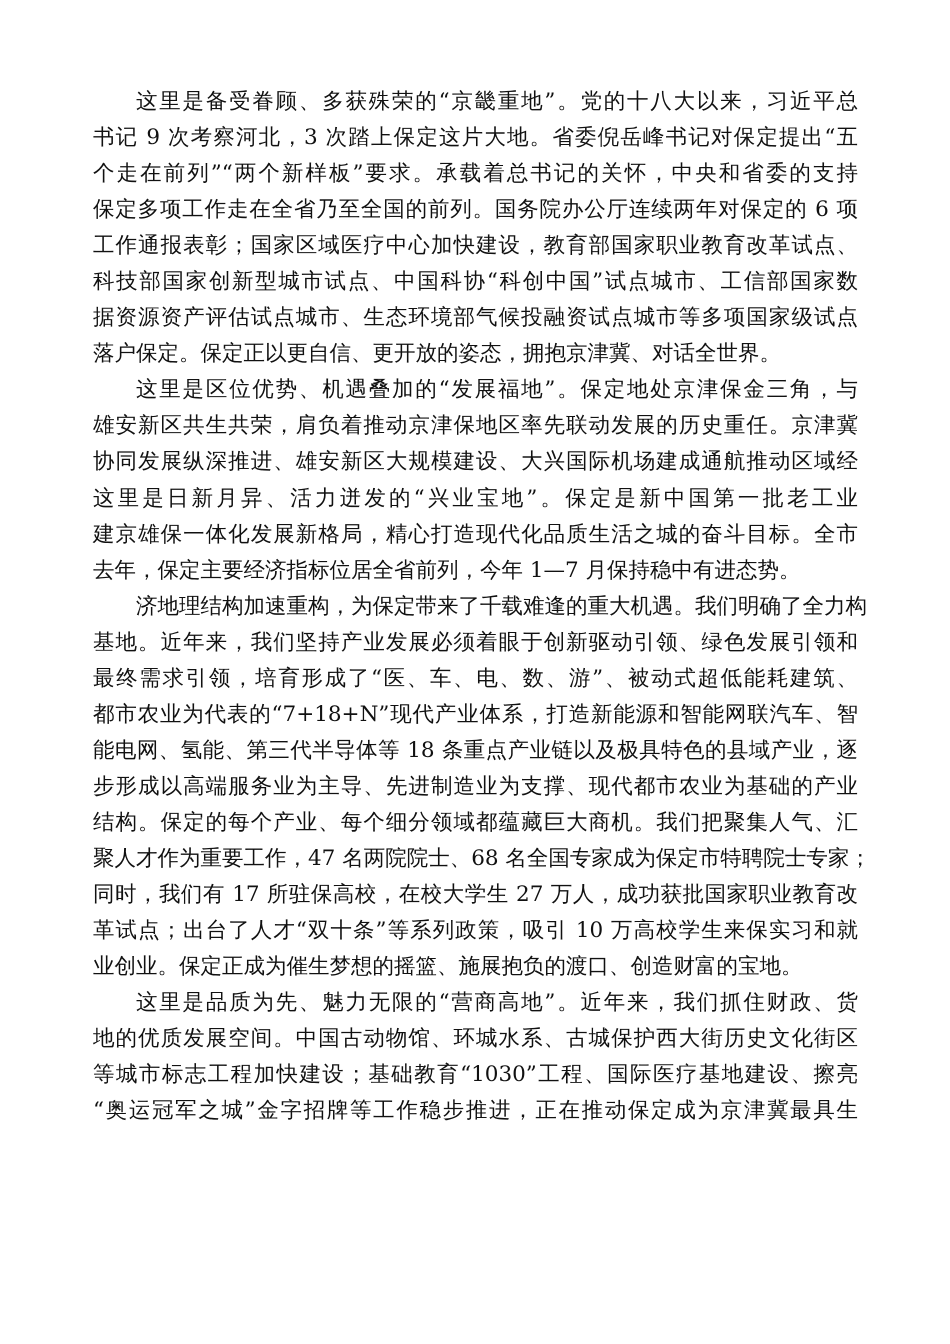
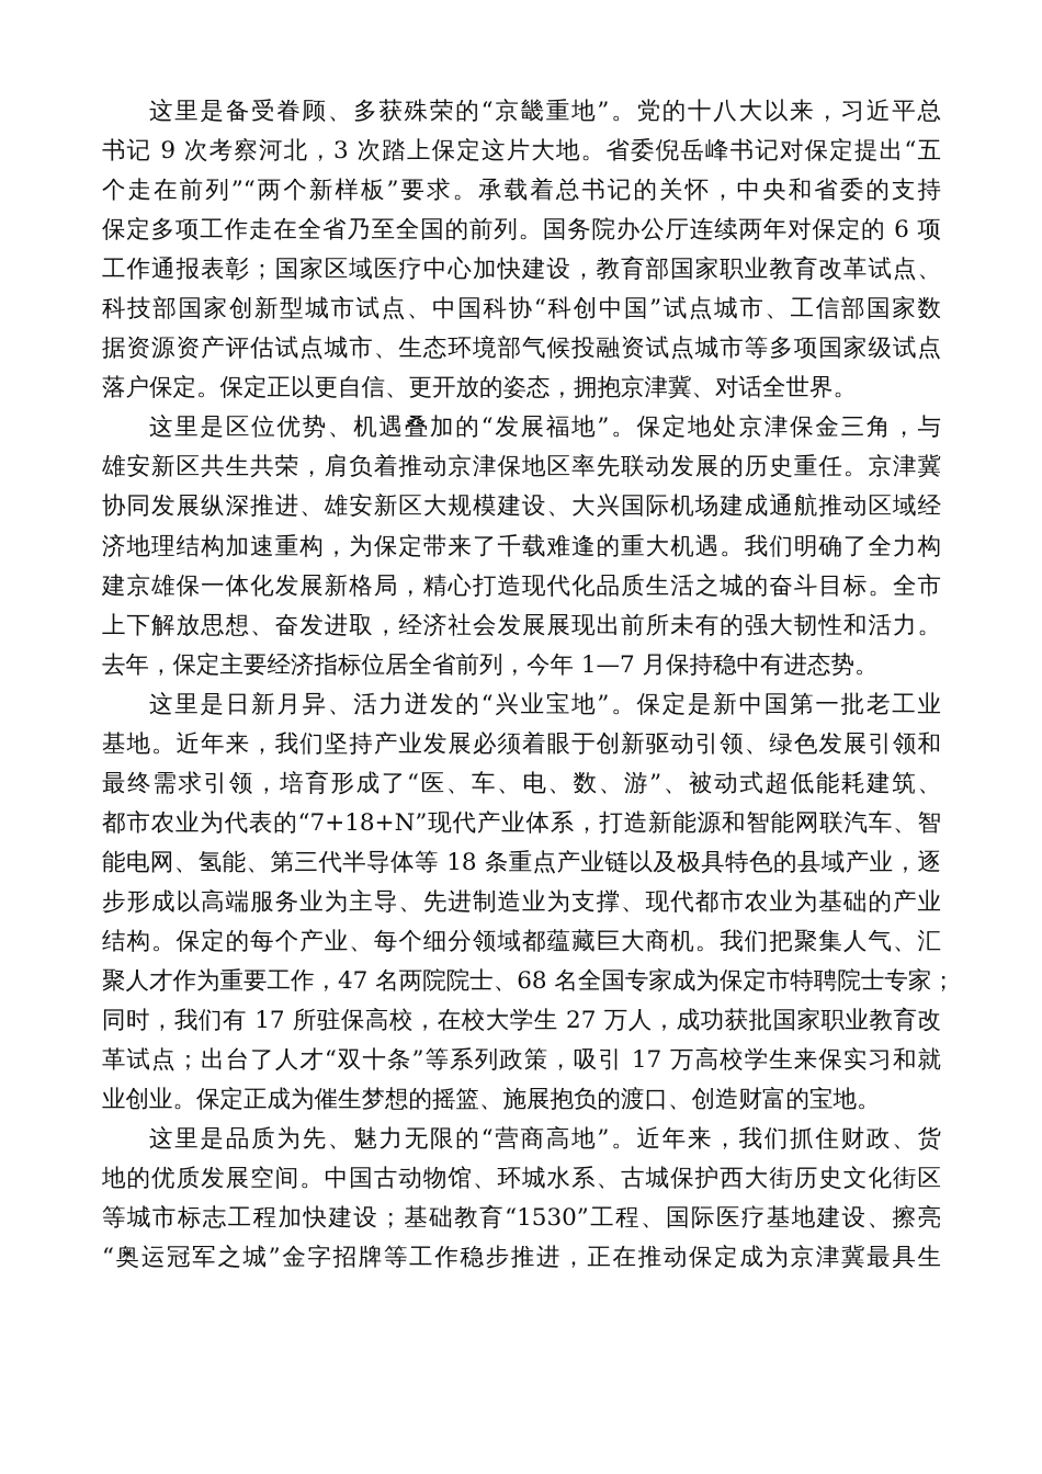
  这里是备受眷顾、多获殊荣的“京畿重地”。党的十八大以来，习近平总
  书记 9 次考察河北，3 次踏上保定这片大地。省委倪岳峰书记对保定提出“五
  个走在前列”“两个新样板”要求。承载着总书记的关怀，中央和省委的支持
  保定多项工作走在全省乃至全国的前列。国务院办公厅连续两年对保定的 6 项
  工作通报表彰；国家区域医疗中心加快建设，教育部国家职业教育改革试点、
  科技部国家创新型城市试点、中国科协“科创中国”试点城市、工信部国家数
  据资源资产评估试点城市、生态环境部气候投融资试点城市等多项国家级试点
  落户保定。保定正以更自信、更开放的姿态，拥抱京津冀、对话全世界。
  这里是区位优势、机遇叠加的“发展福地”。保定地处京津保金三角，与
  雄安新区共生共荣，肩负着推动京津保地区率先联动发展的历史重任。京津冀
  协同发展纵深推进、雄安新区大规模建设、大兴国际机场建成通航推动区域经
- 这里是日新月异、活力迸发的“兴业宝地”。保定是新中国第一批老工业
+ 济地理结构加速重构，为保定带来了千载难逢的重大机遇。我们明确了全力构
  建京雄保一体化发展新格局，精心打造现代化品质生活之城的奋斗目标。全市
+ 上下解放思想、奋发进取，经济社会发展展现出前所未有的强大韧性和活力。
  去年，保定主要经济指标位居全省前列，今年 1—7 月保持稳中有进态势。
- 济地理结构加速重构，为保定带来了千载难逢的重大机遇。我们明确了全力构
+ 这里是日新月异、活力迸发的“兴业宝地”。保定是新中国第一批老工业
  基地。近年来，我们坚持产业发展必须着眼于创新驱动引领、绿色发展引领和
  最终需求引领，培育形成了“医、车、电、数、游”、被动式超低能耗建筑、
  都市农业为代表的“7+18+N”现代产业体系，打造新能源和智能网联汽车、智
  能电网、氢能、第三代半导体等 18 条重点产业链以及极具特色的县域产业，逐
  步形成以高端服务业为主导、先进制造业为支撑、现代都市农业为基础的产业
  结构。保定的每个产业、每个细分领域都蕴藏巨大商机。我们把聚集人气、汇
  聚人才作为重要工作，47 名两院院士、68 名全国专家成为保定市特聘院士专家；
  同时，我们有 17 所驻保高校，在校大学生 27 万人，成功获批国家职业教育改
- 革试点；出台了人才“双十条”等系列政策，吸引 10 万高校学生来保实习和就
+ 革试点；出台了人才“双十条”等系列政策，吸引 17 万高校学生来保实习和就
  业创业。保定正成为催生梦想的摇篮、施展抱负的渡口、创造财富的宝地。
  这里是品质为先、魅力无限的“营商高地”。近年来，我们抓住财政、货
  地的优质发展空间。中国古动物馆、环城水系、古城保护西大街历史文化街区
- 等城市标志工程加快建设；基础教育“1030”工程、国际医疗基地建设、擦亮
+ 等城市标志工程加快建设；基础教育“1530”工程、国际医疗基地建设、擦亮
  “奥运冠军之城”金字招牌等工作稳步推进，正在推动保定成为京津冀最具生
